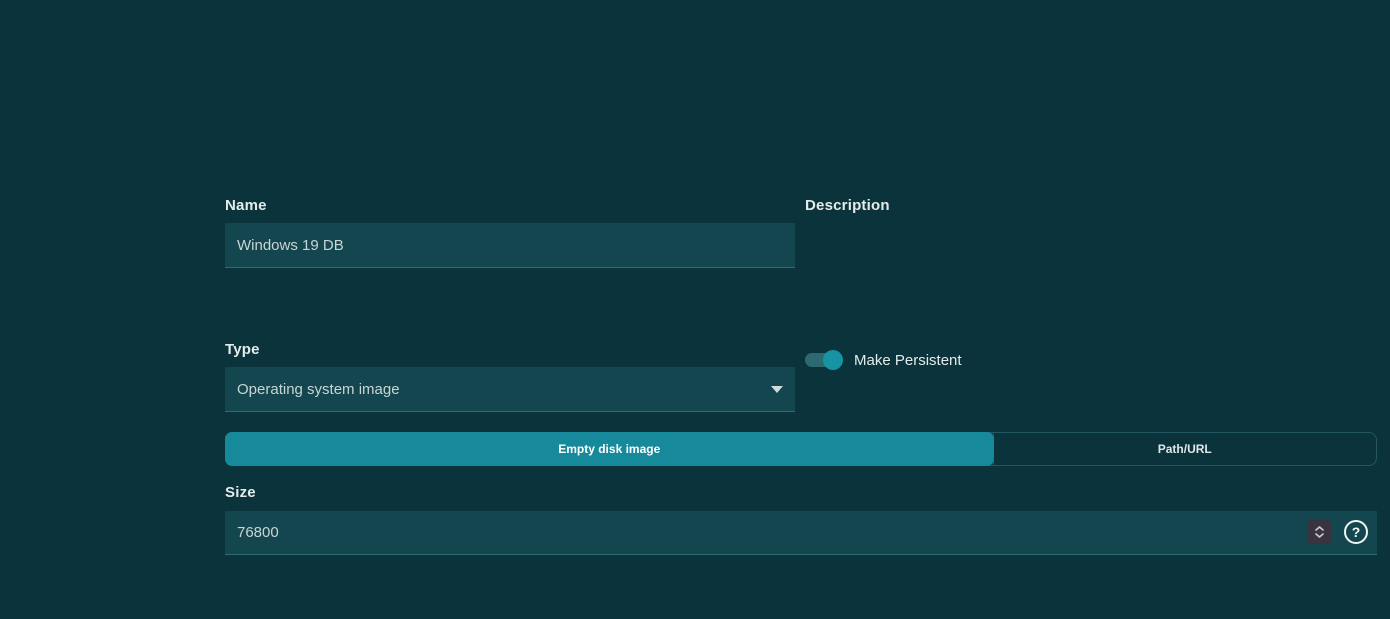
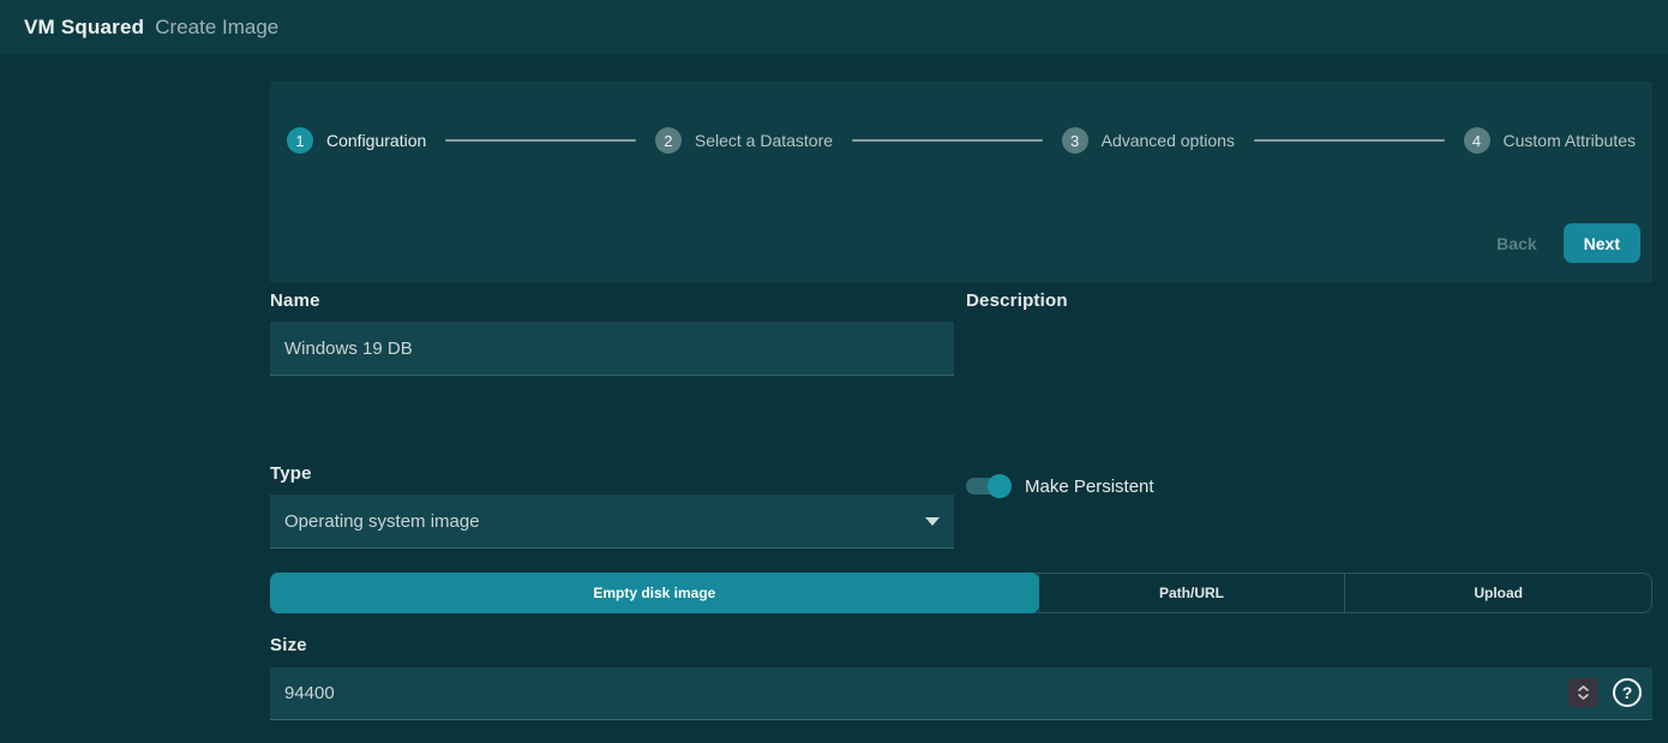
+ VM Squared
+ Create Image
+ 1
+ Configuration
+ 2
+ Select a Datastore
+ 3
+ Advanced options
+ 4
+ Custom Attributes
+ Back
+ Next
  Name
  Windows 19 DB
  Description
  Type
  Operating system image
  Make Persistent
  Empty disk image
  Path/URL
+ Upload
  Size
- 76800
+ 94400
  ?
